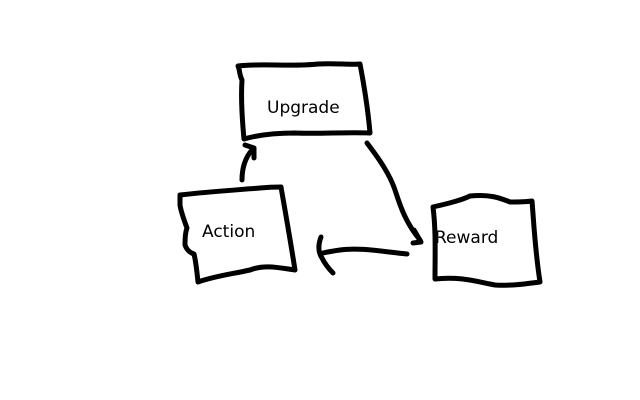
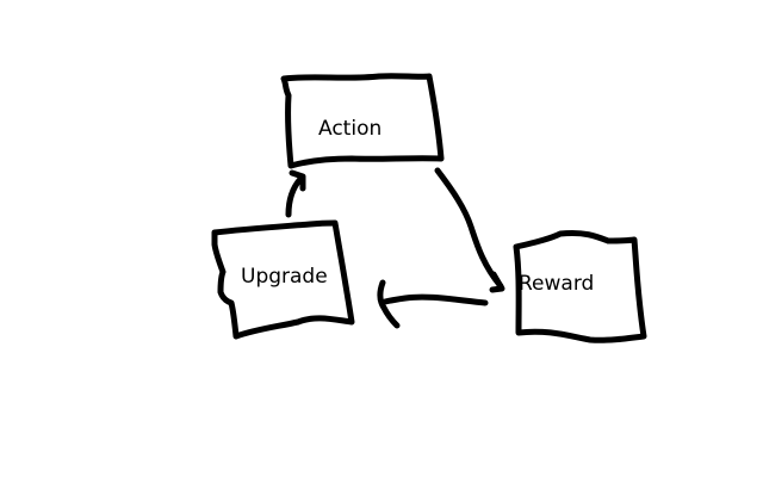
- Upgrade
+ Action
  Reward
- Action
+ Upgrade
